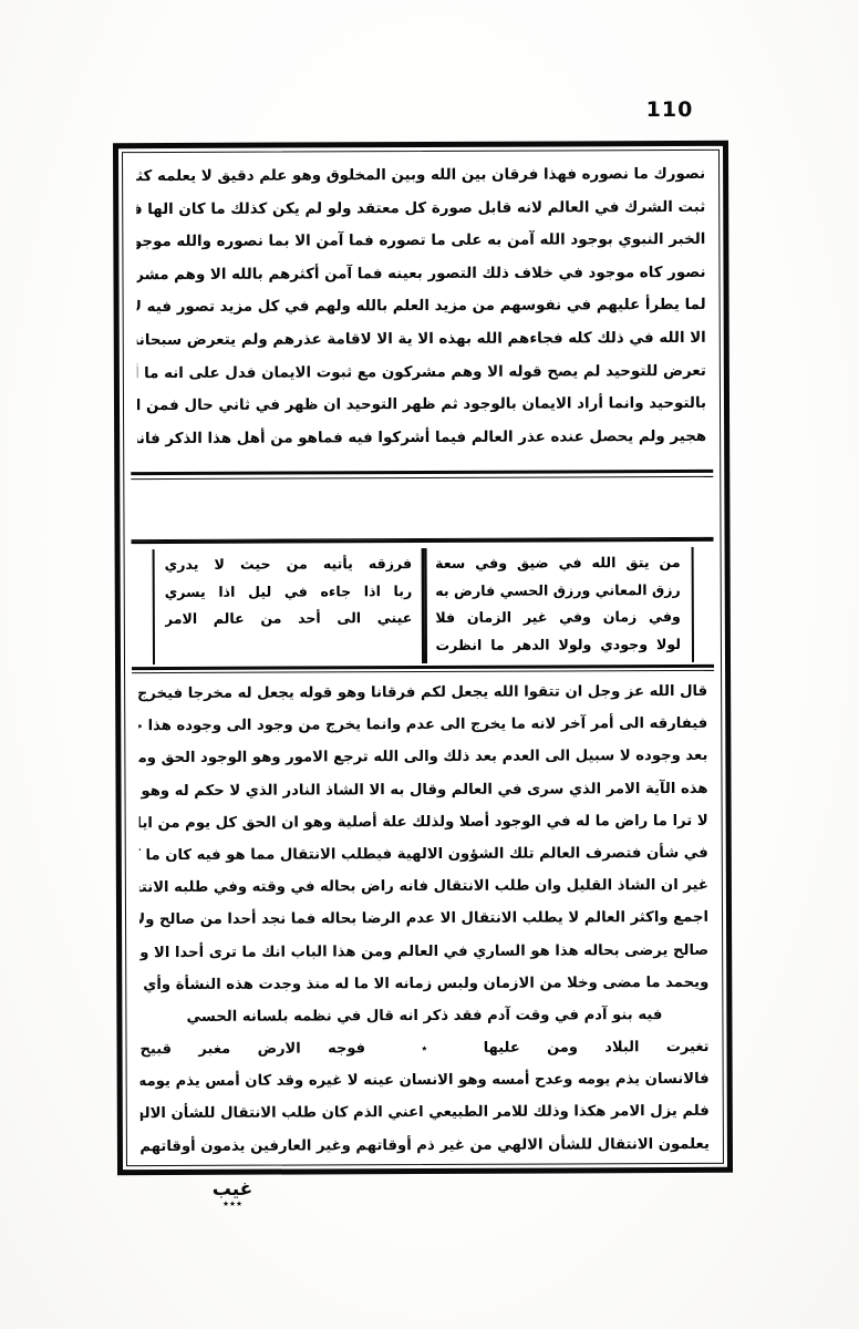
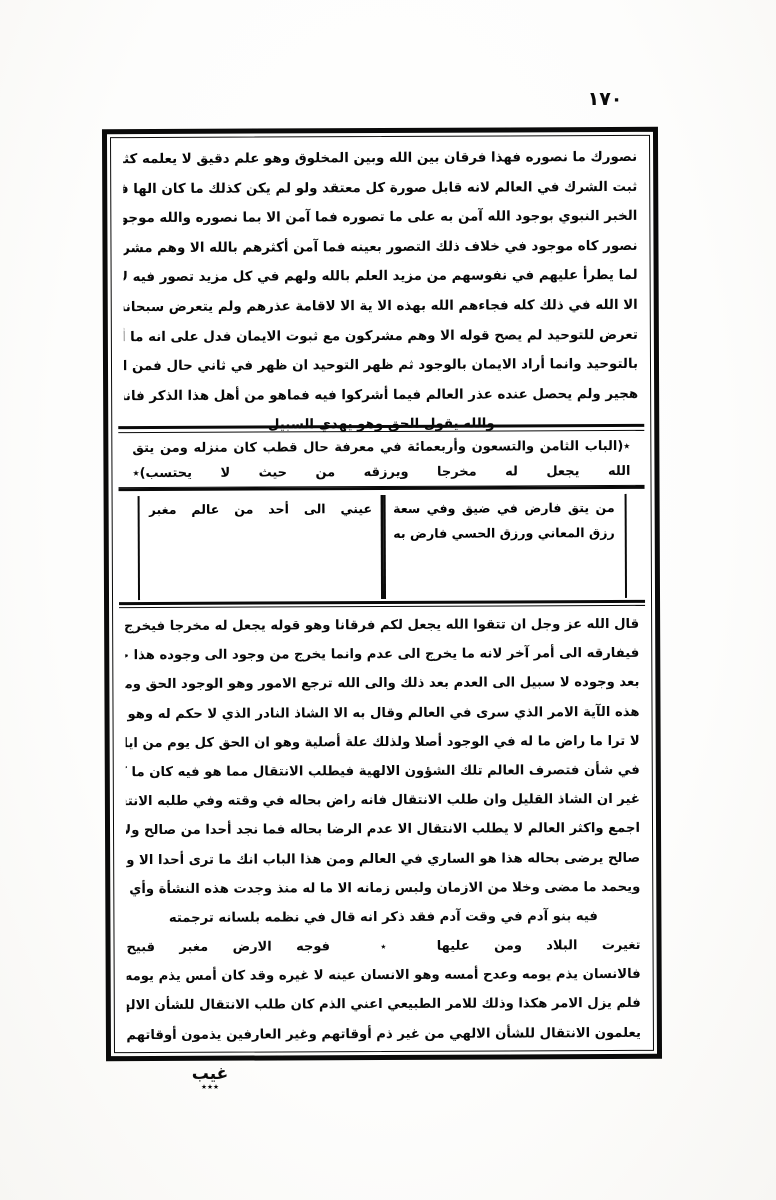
- 110
+ ١٧٠
  نصورك ما نصوره فهذا فرقان بين الله وبين المخلوق وهو علم دقيق لا يعلمه كث
  ثبت الشرك في العالم لانه قابل صورة كل معتقد ولو لم يكن كذلك ما كان الها ف
  الخبر النبوي بوجود الله آمن به على ما تصوره فما آمن الا بما نصوره والله موجو
  نصور كاه موجود في خلاف ذلك التصور بعينه فما آمن أكثرهم بالله الا وهم مشر
  لما يطرأ عليهم في نفوسهم من مزيد العلم بالله ولهم في كل مزيد تصور فيه ل
  الا الله في ذلك كله فجاءهم الله بهذه الا ية الا لاقامة عذرهم ولم يتعرض سبحان
  تعرض للتوحيد لم يصح قوله الا وهم مشركون مع ثبوت الايمان فدل على انه ما أ
  بالتوحيد وانما أراد الايمان بالوجود ثم ظهر التوحيد ان ظهر في ثاني حال فمن ا
  هجير ولم يحصل عنده عذر العالم فيما أشركوا فيه فماهو من أهل هذا الذكر فان
+ والله يقول الحق وهو يهدي السبيل
+ ٭(الباب الثامن والتسعون وأربعمائة في معرفة حال قطب كان منزله ومن يتق
+ الله يجعل له مخرجا ويرزقه من حيث لا يحتسب)٭
- من يتق الله في ضيق وفي سعة
+ من يتق فارض في ضيق وفي سعة
  رزق المعاني ورزق الحسي فارض به
- وفي زمان وفي غير الزمان فلا
- لولا وجودي ولولا الدهر ما انظرت
- فرزقه يأتيه من حيث لا يدري
- ربا اذا جاءه في ليل اذا يسري
- عيني الى أحد من عالم الامر
+ عيني الى أحد من عالم مغبر
  قال الله عز وجل ان تتقوا الله يجعل لكم فرقانا وهو قوله يجعل له مخرجا فيخرج
  فيفارقه الى أمر آخر لانه ما يخرج الى عدم وانما يخرج من وجود الى وجوده هذا
  بعد وجوده لا سبيل الى العدم بعد ذلك والى الله ترجع الامور وهو الوجود الحق وم
  هذه الآية الامر الذي سرى في العالم وقال به الا الشاذ النادر الذي لا حكم له وهو
  لا ترا ما راض ما له في الوجود أصلا ولذلك علة أصلية وهو ان الحق كل يوم من ايا
  في شأن فتصرف العالم تلك الشؤون الالهية فيطلب الانتقال مما هو فيه كان ما
  غير ان الشاذ القليل وان طلب الانتقال فانه راض بحاله في وقته وفي طلبه الانت
  اجمع واكثر العالم لا يطلب الانتقال الا عدم الرضا بحاله فما نجد أحدا من صالح ول
  صالح يرضى بحاله هذا هو الساري في العالم ومن هذا الباب انك ما ترى أحدا الا و
  ويحمد ما مضى وخلا من الازمان ولبس زمانه الا ما له منذ وجدت هذه النشأة وأي
- فيه بنو آدم في وقت آدم فقد ذكر انه قال في نظمه بلسانه الحسي
+ فيه بنو آدم في وقت آدم فقد ذكر انه قال في نظمه بلسانه ترجمته
  تغيرت البلاد ومن عليها ٭ فوجه الارض مغبر قبيح
  فالانسان يذم يومه وعدح أمسه وهو الانسان عينه لا غيره وقد كان أمس يذم يومه
  فلم يزل الامر هكذا وذلك للامر الطبيعي اعني الذم كان طلب الانتقال للشأن الاله
  يعلمون الانتقال للشأن الالهي من غير ذم أوقاتهم وغير العارفين يذمون أوقاتهم
  غيب
  ٭٭٭
